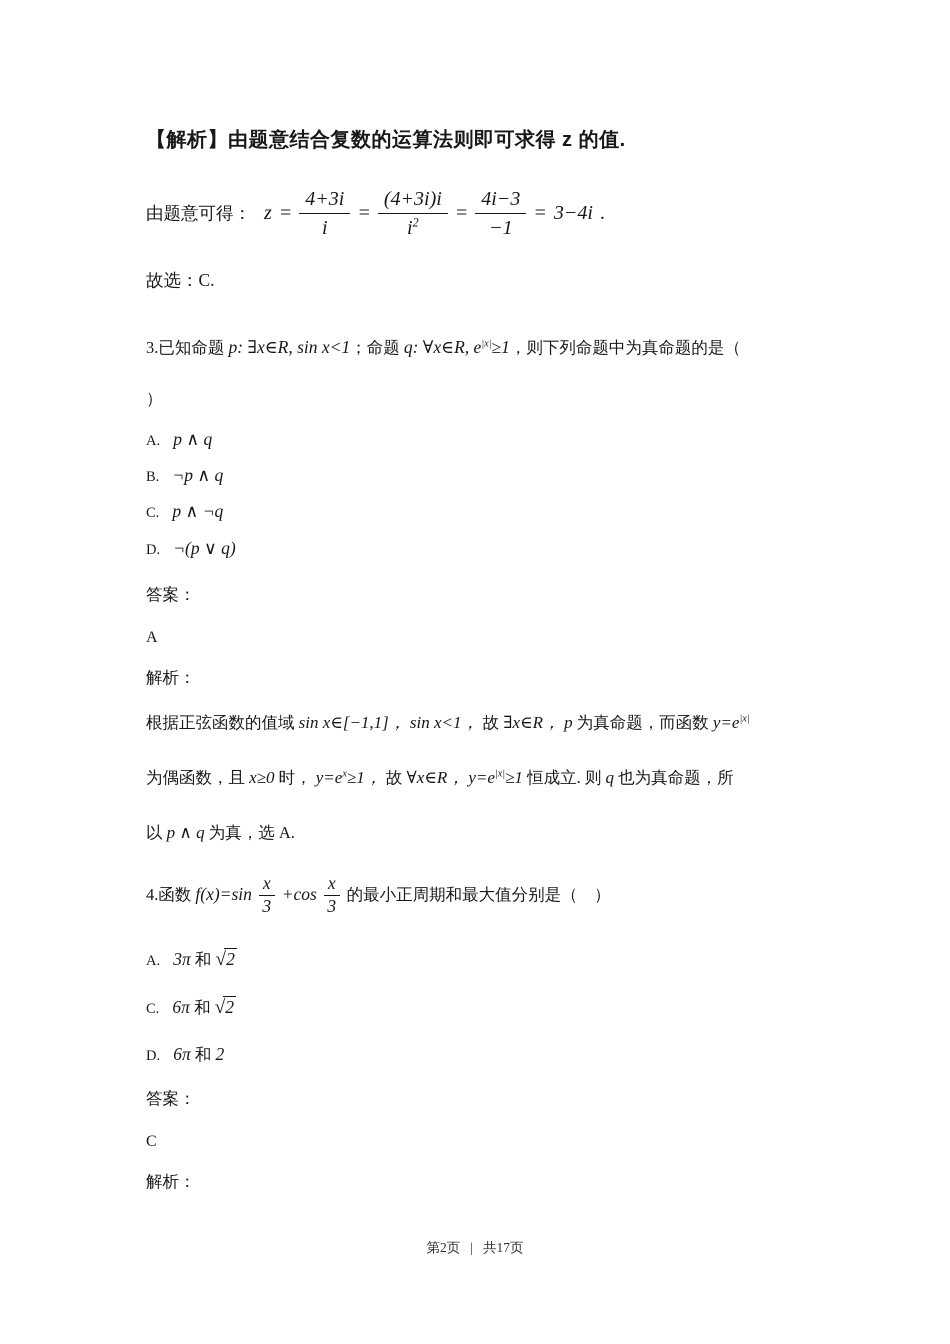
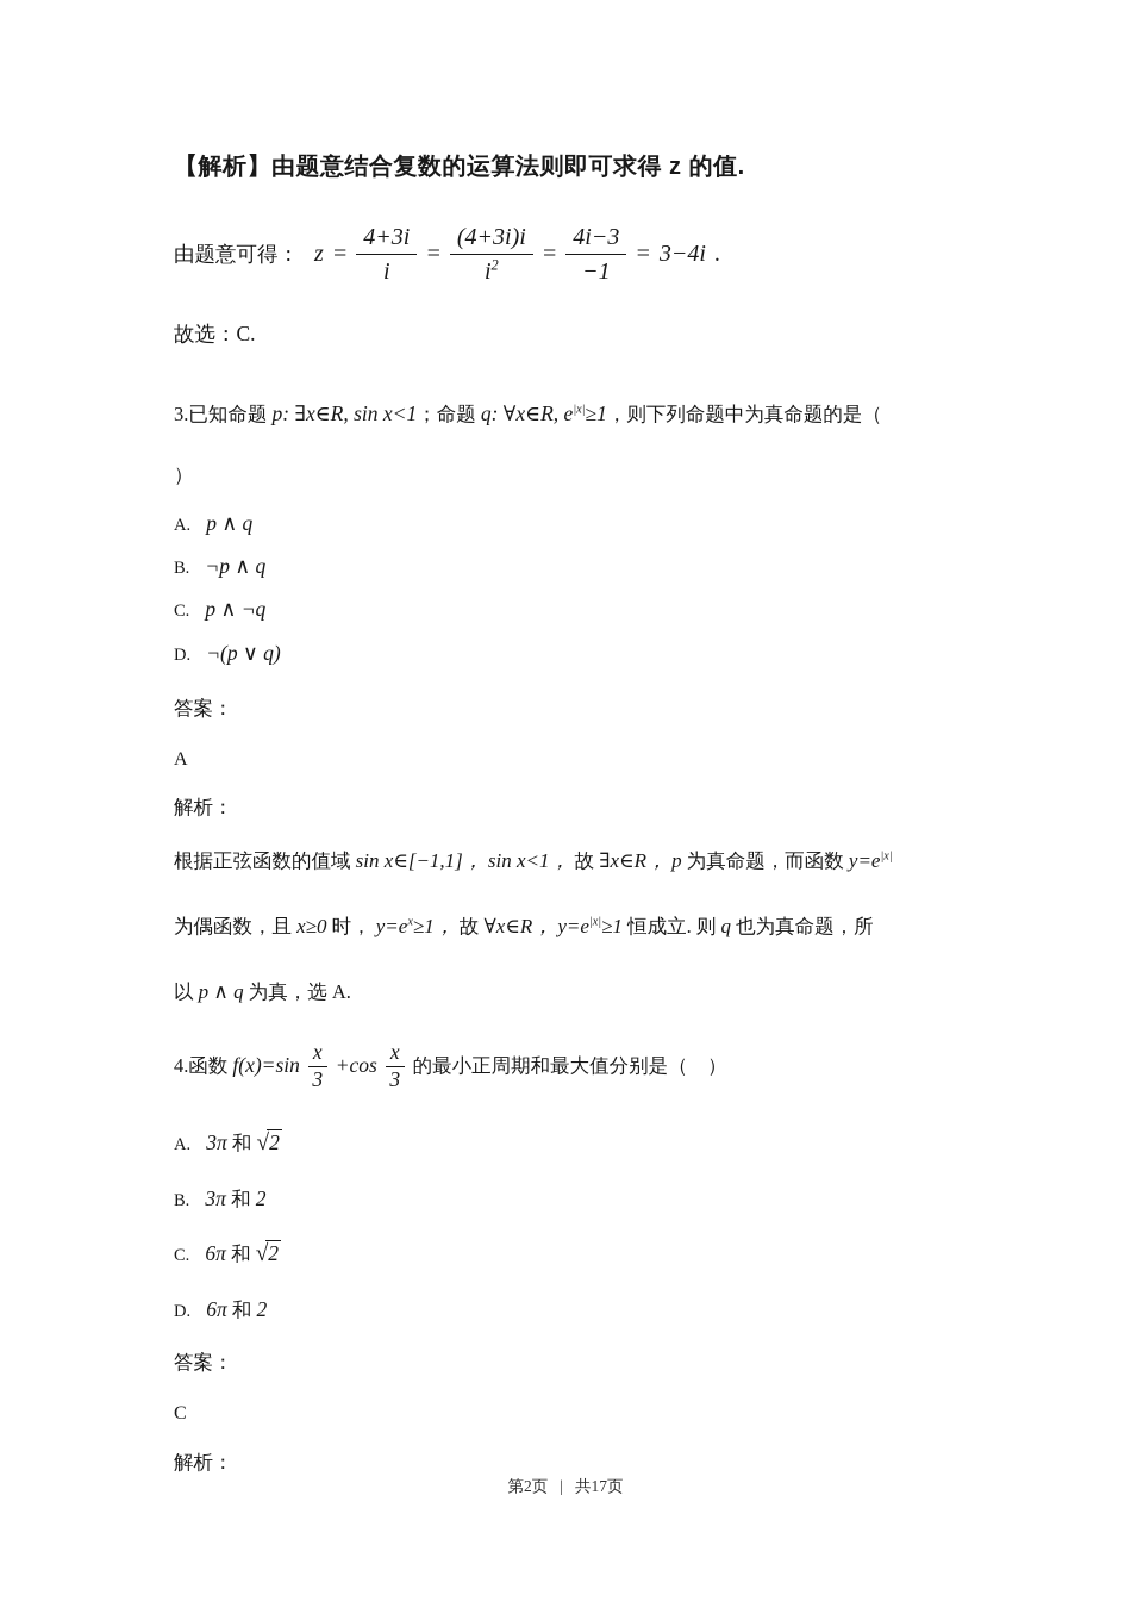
  【解析】由题意结合复数的运算法则即可求得 z 的值.
  由题意可得：
  z
  =
  4+3i
  i
  =
  (4+3i)i
  i2
  =
  4i−3
  −1
  =
  3−4i
  .
  故选：C.
  3.已知命题 p: ∃x∈R, sin x<1；命题 q: ∀x∈R, e|x|≥1，则下列命题中为真命题的是（
  ）
  A. p ∧ q
  B. ¬p ∧ q
  C. p ∧ ¬q
  D. ¬(p ∨ q)
  答案：
  A
  解析：
  根据正弦函数的值域 sin x∈[−1,1]， sin x<1， 故 ∃x∈R， p 为真命题，而函数 y=e|x|
  为偶函数，且 x≥0 时， y=ex≥1， 故 ∀x∈R， y=e|x|≥1 恒成立. 则 q 也为真命题，所
  以 p ∧ q 为真，选 A.
  4.函数
  f(x)=sin
  x
  3
  +cos
  x
  3
  的最小正周期和最大值分别是（ ）
  A. 3π 和 √2
+ B. 3π 和 2
  C. 6π 和 √2
  D. 6π 和 2
  答案：
  C
  解析：
  第2页 | 共17页
